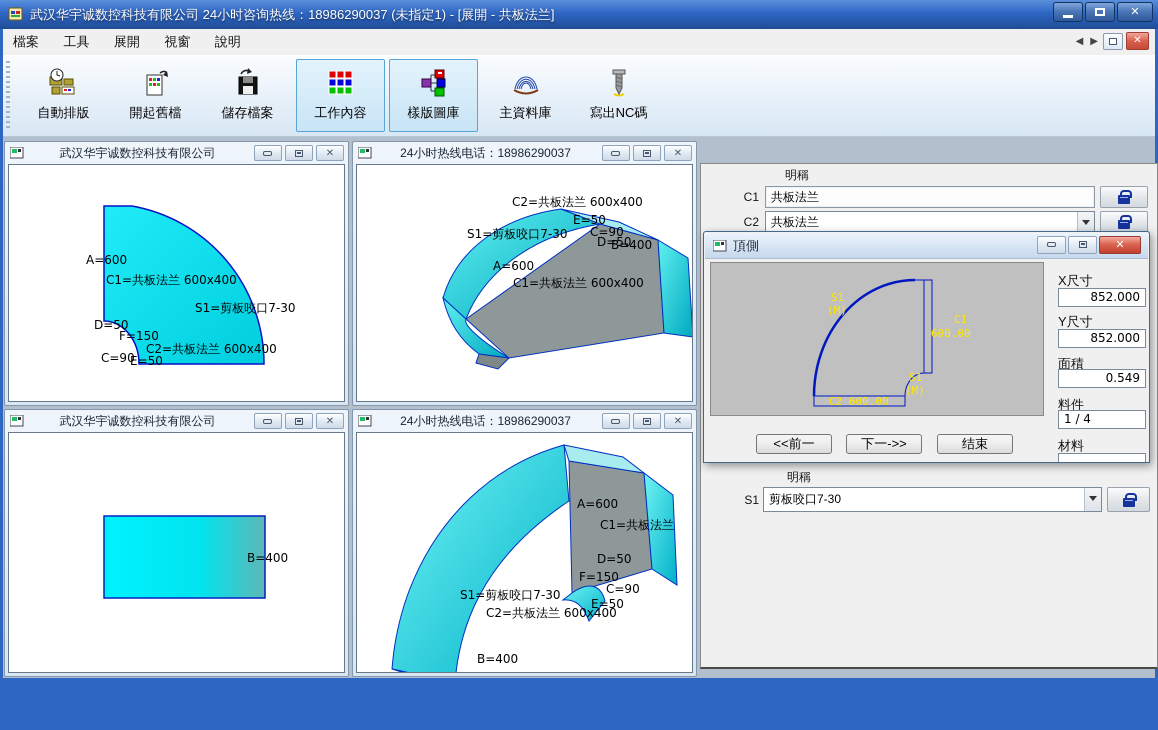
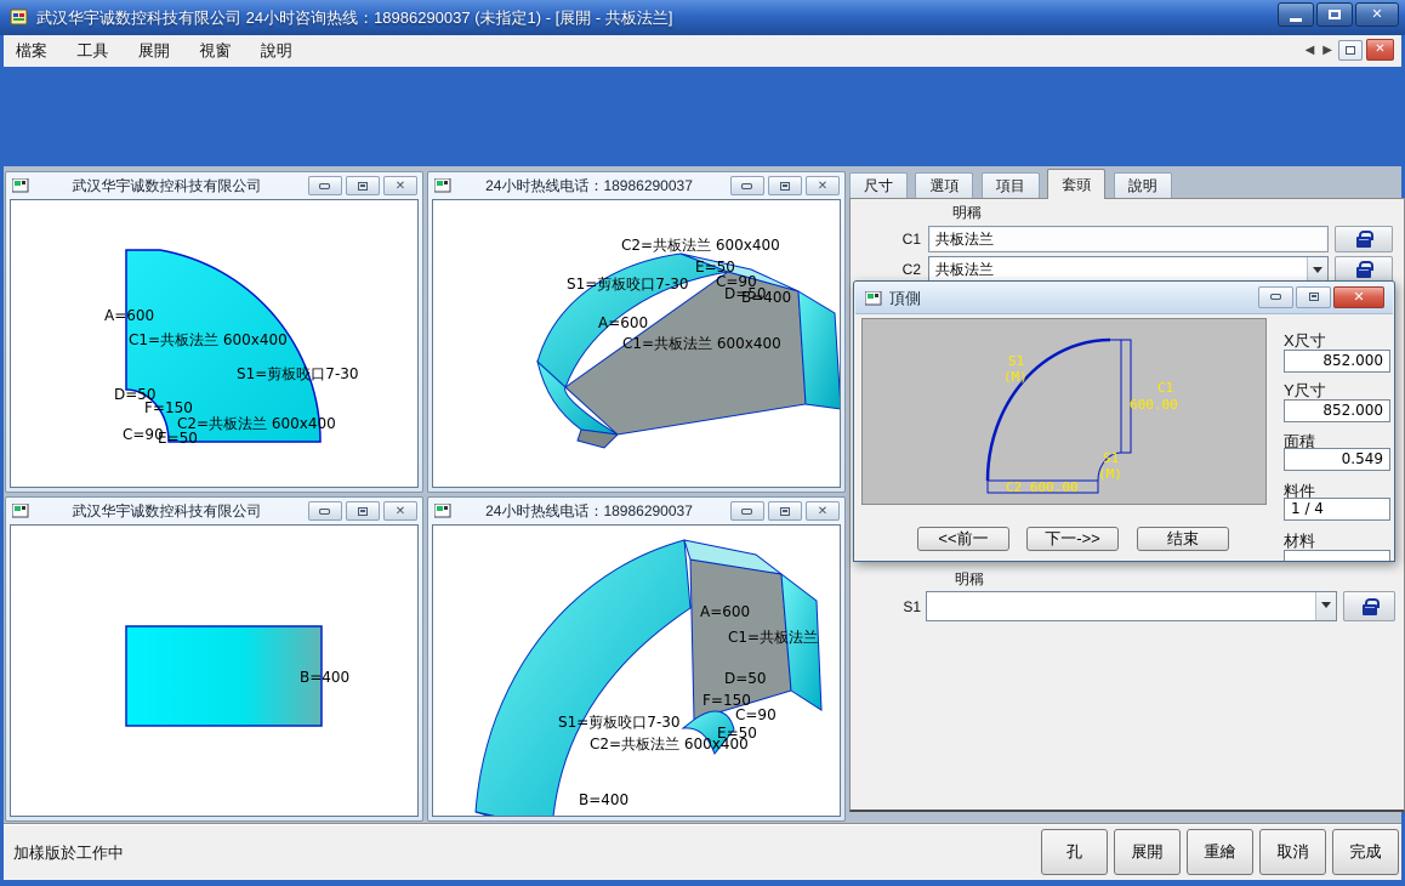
  武汉华宇诚数控科技有限公司 24小时咨询热线：18986290037 (未指定1) - [展開 - 共板法兰]
  ✕
  檔案 工具 展開 視窗 說明
  ◀
  ▶
  ✕
- 自動排版
- 開起舊檔
- 儲存檔案
- 工作內容
- 樣版圖庫
- 主資料庫
- 寫出NC碼
  武汉华宇诚数控科技有限公司
  ✕
  A=600
  C1=共板法兰 600x400
  S1=剪板咬口7-30
  D=50
  F=150
  C2=共板法兰 600x400
  C=90
  E=50
  24小时热线电话：18986290037
  ✕
  C2=共板法兰 600x400
  S1=剪板咬口7-30
  E=50
  C=90
  D=50
  B=400
  A=600
  C1=共板法兰 600x400
  武汉华宇诚数控科技有限公司
  ✕
  B=400
  24小时热线电话：18986290037
  ✕
  A=600
  C1=共板法兰
  D=50
  F=150
  C=90
  S1=剪板咬口7-30
  E=50
  C2=共板法兰 600x400
  B=400
+ 尺寸 選項 項目 套頭 說明
  明稱
  C1
  共板法兰
  C2
  共板法兰
  明稱
  S1
- 剪板咬口7-30
  頂側
  ✕
  S1
  (M)
  C1
  600.00
  S1
  (M)
  C2 600.00
  <<前一
  下一->>
  结束
  X尺寸
  852.000
  Y尺寸
  852.000
  面積
  0.549
  料件
  1 / 4
  材料
+ 加樣版於工作中
+ 孔
+ 展開
+ 重繪
+ 取消
+ 完成
